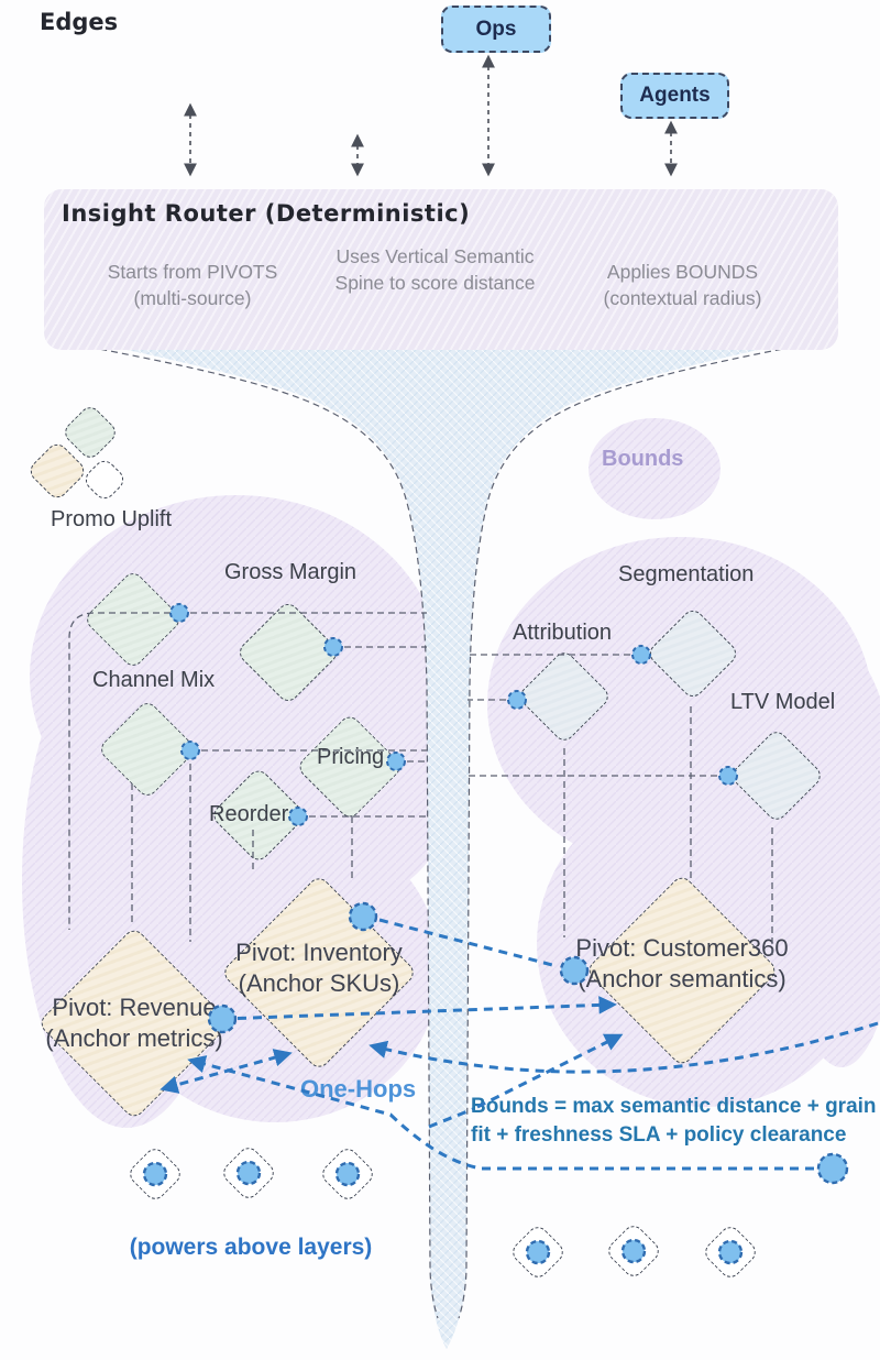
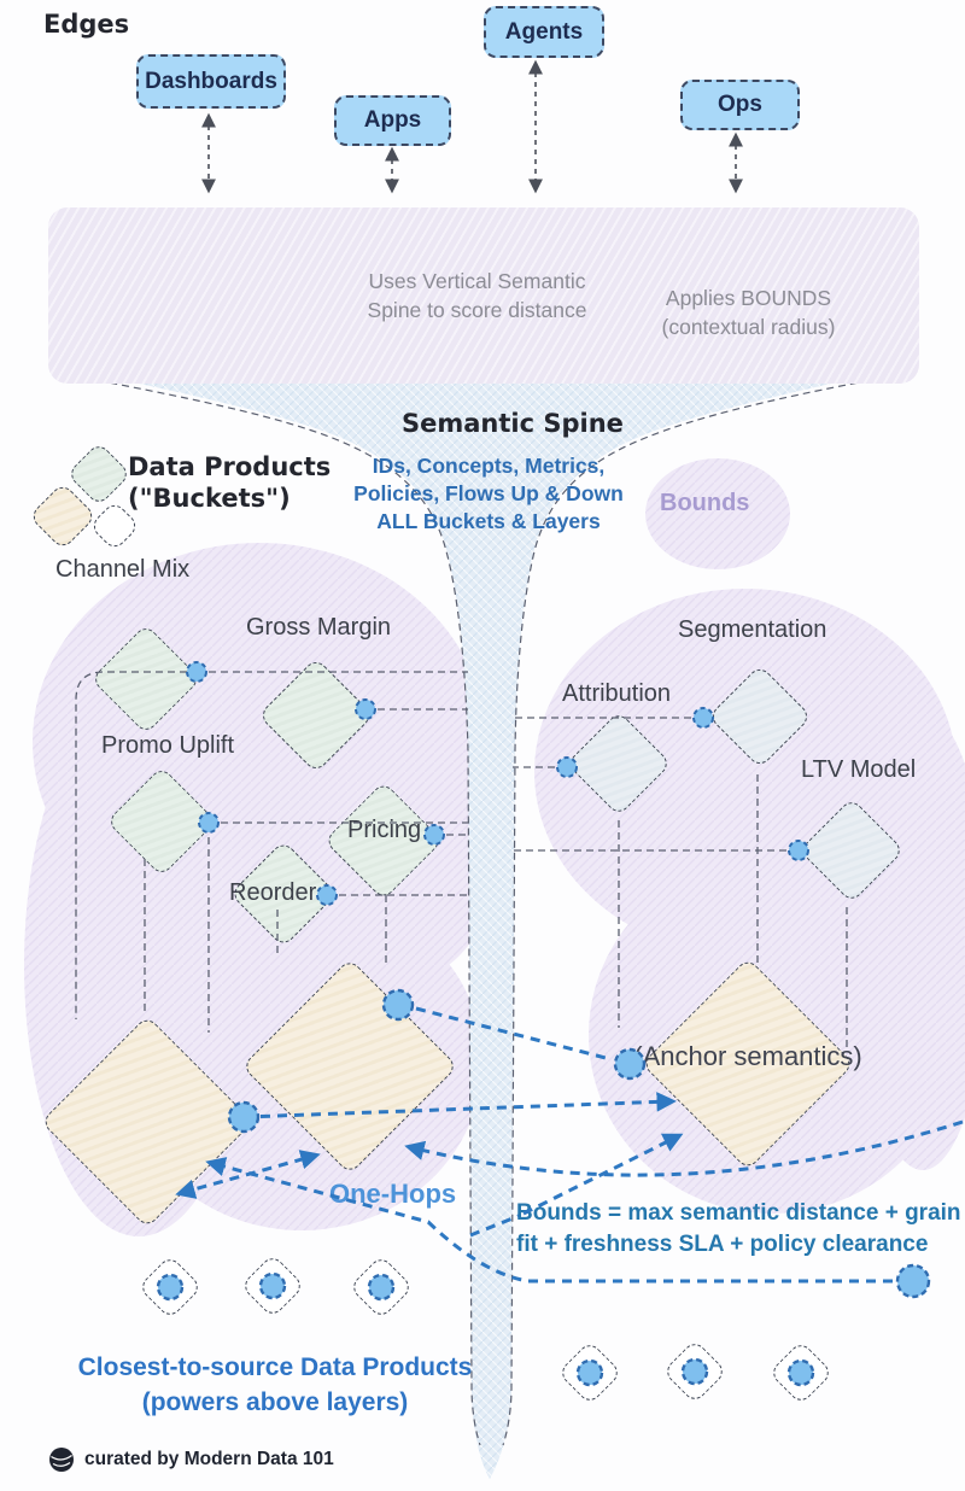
  Edges
+ Dashboards
- Ops
+ Agents
+ Apps
- Agents
+ Ops
- Insight Router (Deterministic)
- Starts from PIVOTS (multi-source)
  Uses Vertical Semantic Spine to score distance
  Applies BOUNDS (contextual radius)
+ Semantic Spine
+ IDs, Concepts, Metrics, Policies, Flows Up & Down ALL Buckets & Layers
+ Data Products
+ ("Buckets")
  Bounds
- Promo Uplift
+ Channel Mix
  Gross Margin
- Channel Mix
+ Promo Uplift
  Pricing
  Reorder
  Segmentation
  Attribution
  LTV Model
- Pivot: Revenue
- (Anchor metrics)
- Pivot: Inventory
- (Anchor SKUs)
- Pivot: Customer360
  Anchor semantics)
  One-Hops
  ounds = max semantic distance + grain fit + freshness SLA + policy clearance
+ Closest-to-source Data Products
  (powers above layers)
+ curated by Modern Data 101
